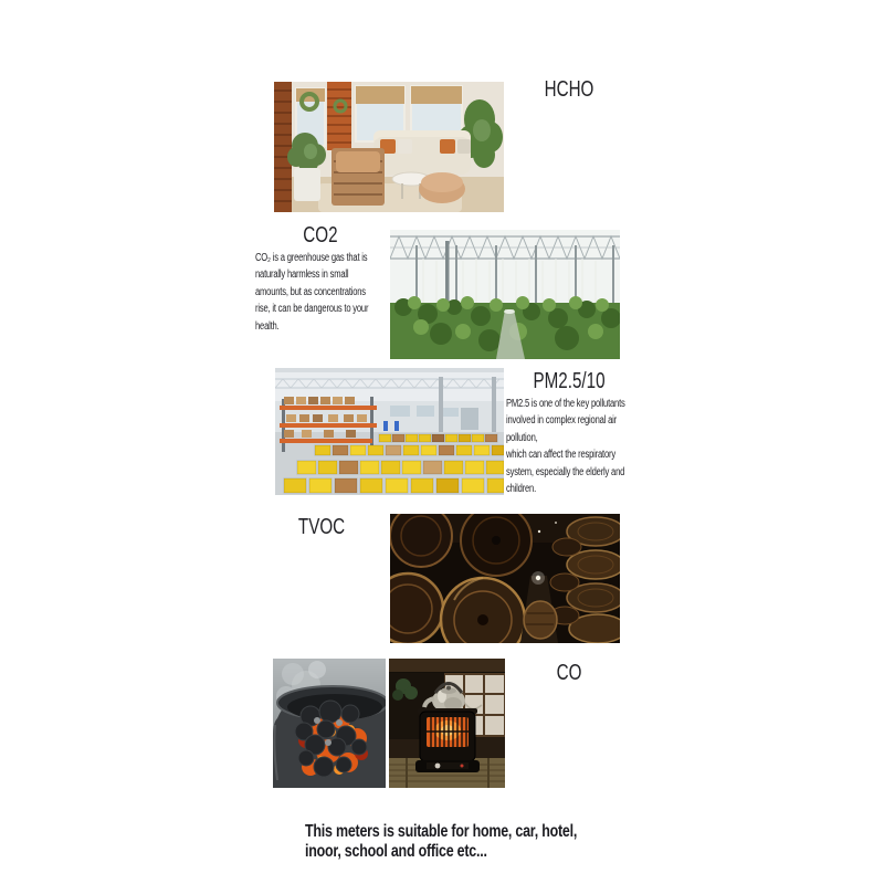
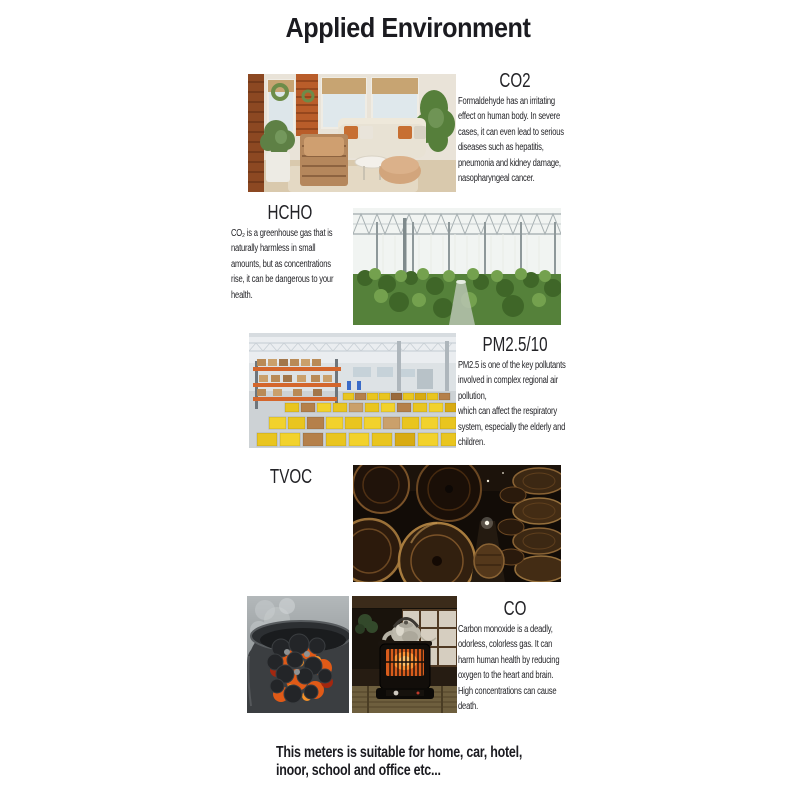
+ Applied Environment
- HCHO
+ CO2
+ Formaldehyde has an irritating
+ effect on human body. In severe
+ cases, it can even lead to serious
+ diseases such as hepatitis,
+ pneumonia and kidney damage,
+ nasopharyngeal cancer.
- CO2
+ HCHO
  CO₂ is a greenhouse gas that is
  naturally harmless in small
  amounts, but as concentrations
  rise, it can be dangerous to your
  health.
  PM2.5/10
  PM2.5 is one of the key pollutants
  involved in complex regional air
  pollution,
  which can affect the respiratory
  system, especially the elderly and
  children.
  TVOC
  CO
+ Carbon monoxide is a deadly,
+ odorless, colorless gas. It can
+ harm human health by reducing
+ oxygen to the heart and brain.
+ High concentrations can cause
+ death.
  This meters is suitable for home, car, hotel,
  inoor, school and office etc...
